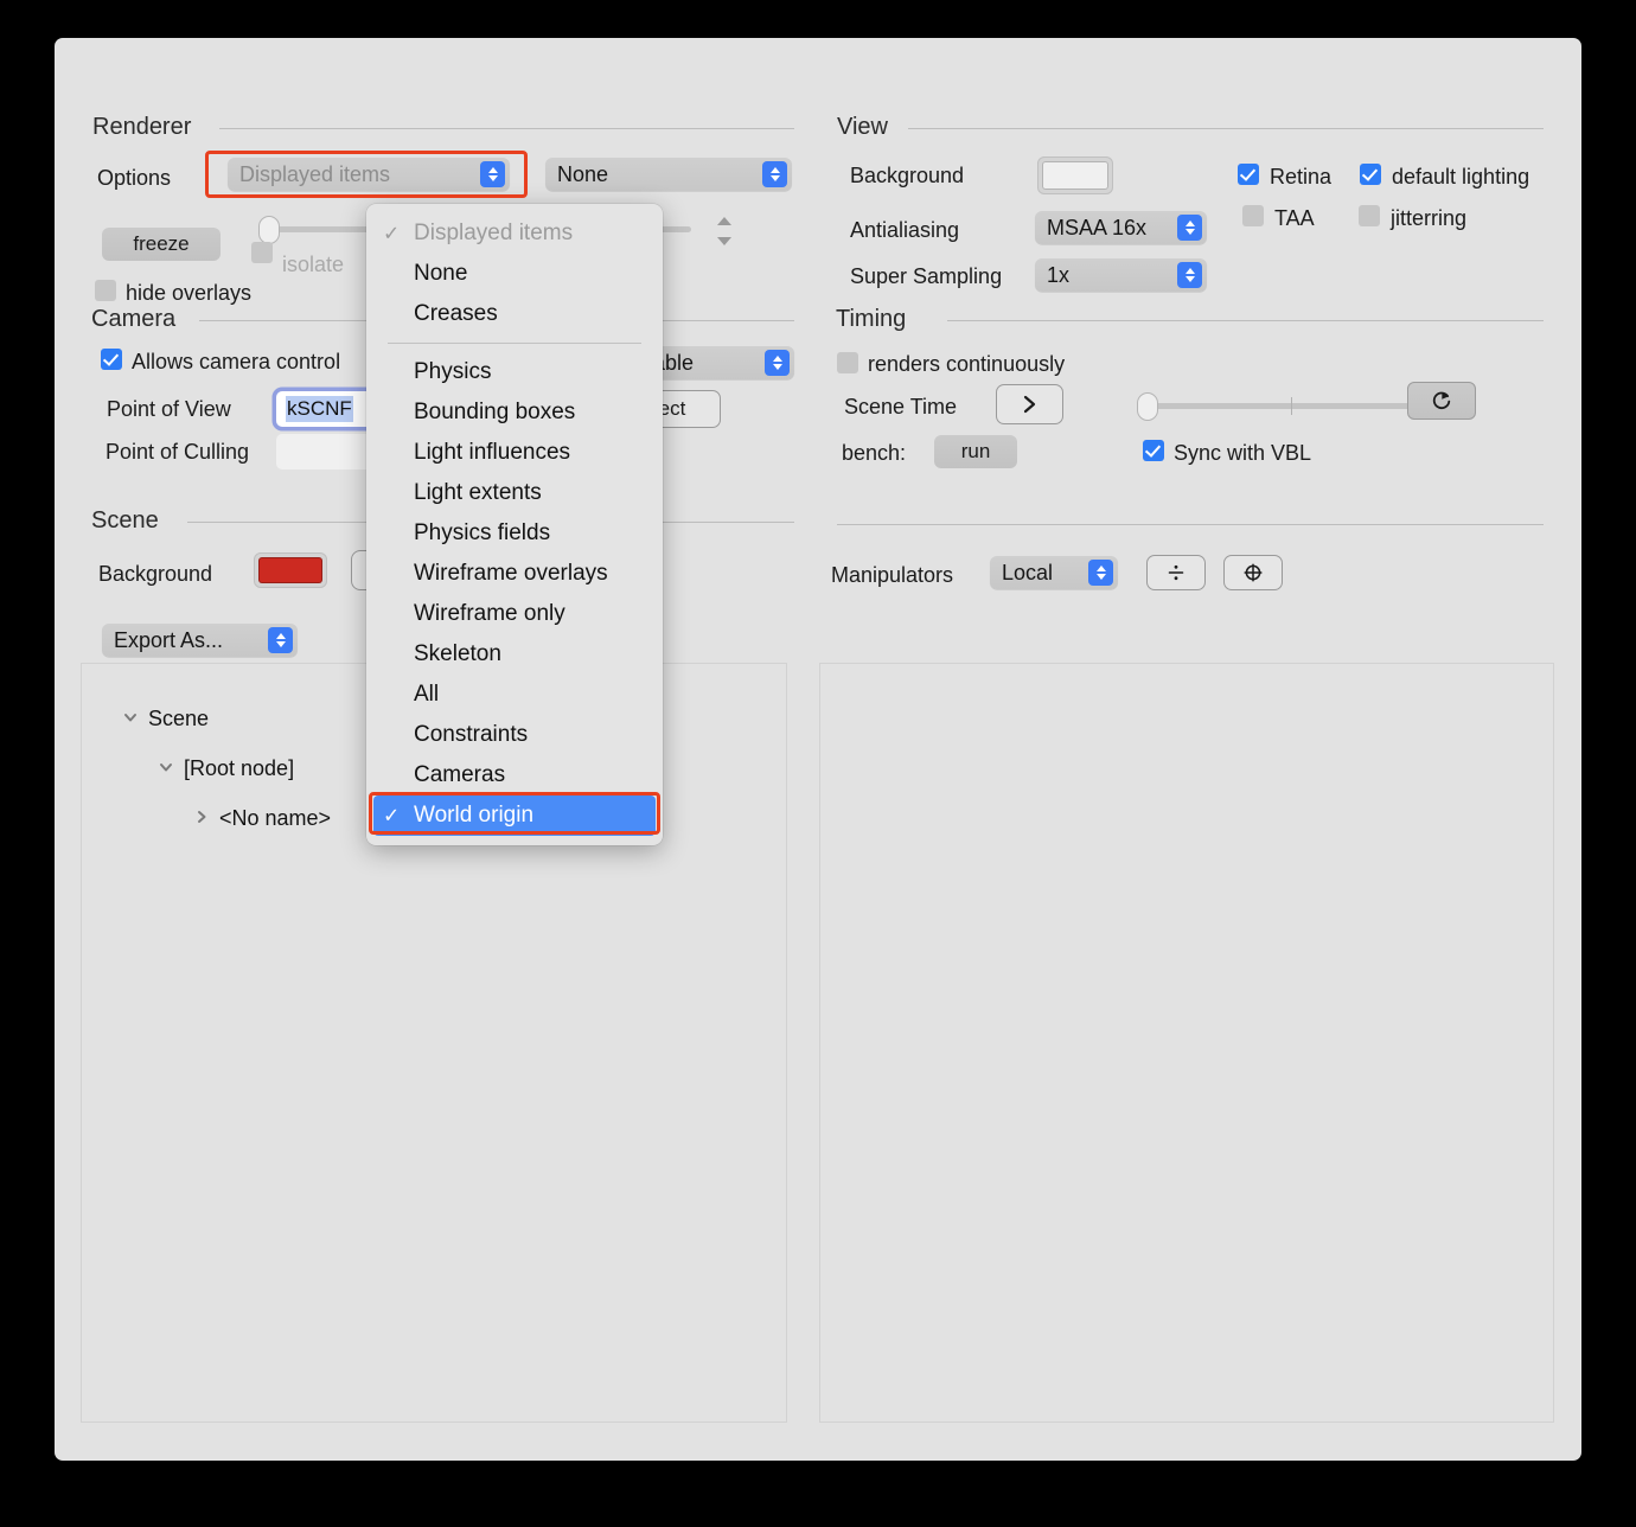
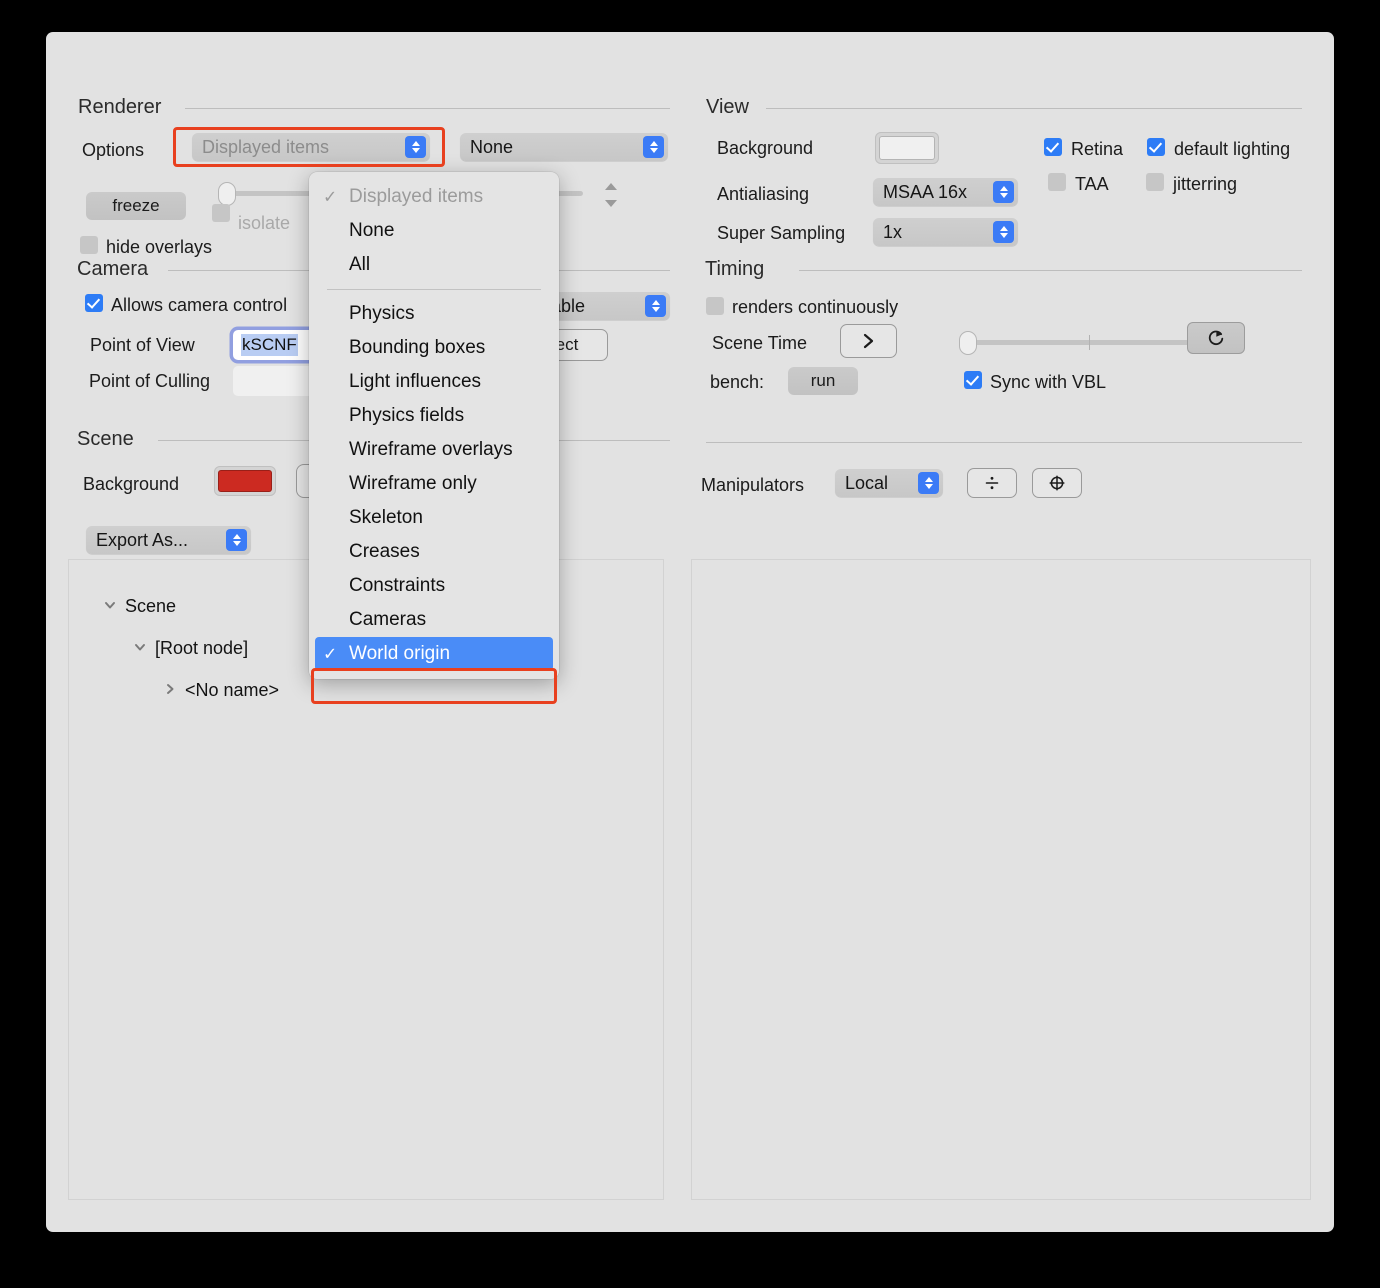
  Renderer
  Options
  Displayed items
  None
  freeze
  isolate
  hide overlays
  Camera
  Allows camera control
  Point of View
  kSCNF
  ect
  Point of Culling
  Scene
  Background
  Export As...
  View
  Background
  Retina
  default lighting
  Antialiasing
  MSAA 16x
  TAA
  jitterring
  Super Sampling
  1x
  Timing
  renders continuously
  Scene Time
  bench:
  run
  Sync with VBL
  Manipulators
  Local
  Scene
  [Root node]
  <No name>
  ✓
  Displayed items
  None
- Creases
+ All
  Physics
  Bounding boxes
  Light influences
- Light extents
  Physics fields
  Wireframe overlays
  Wireframe only
  Skeleton
- All
+ Creases
  Constraints
  Cameras
  ✓
  World origin
